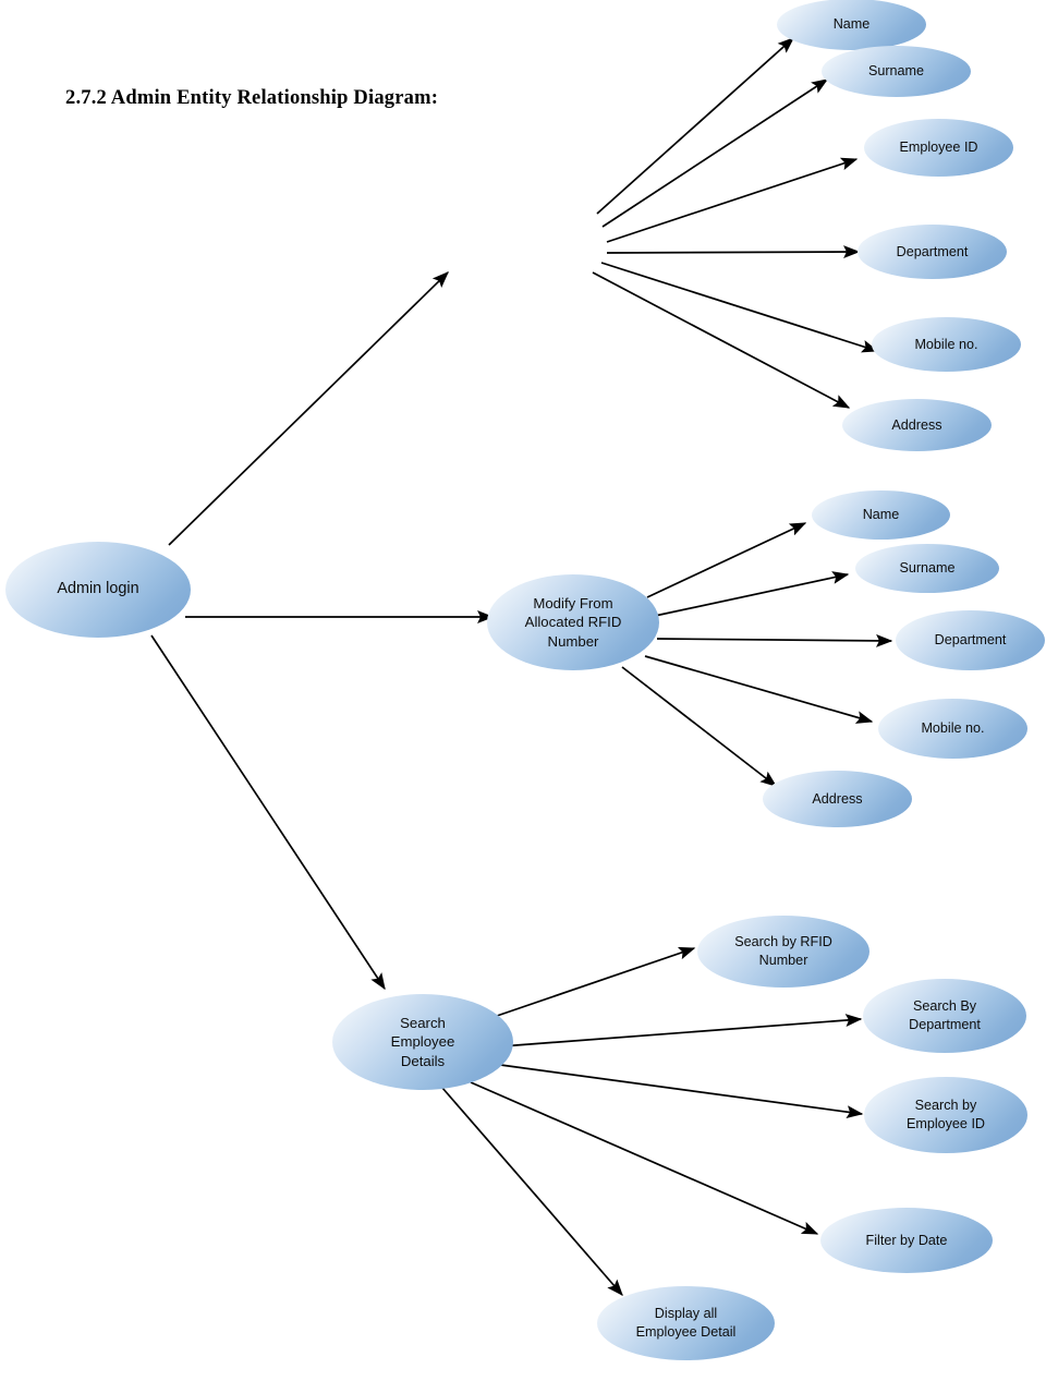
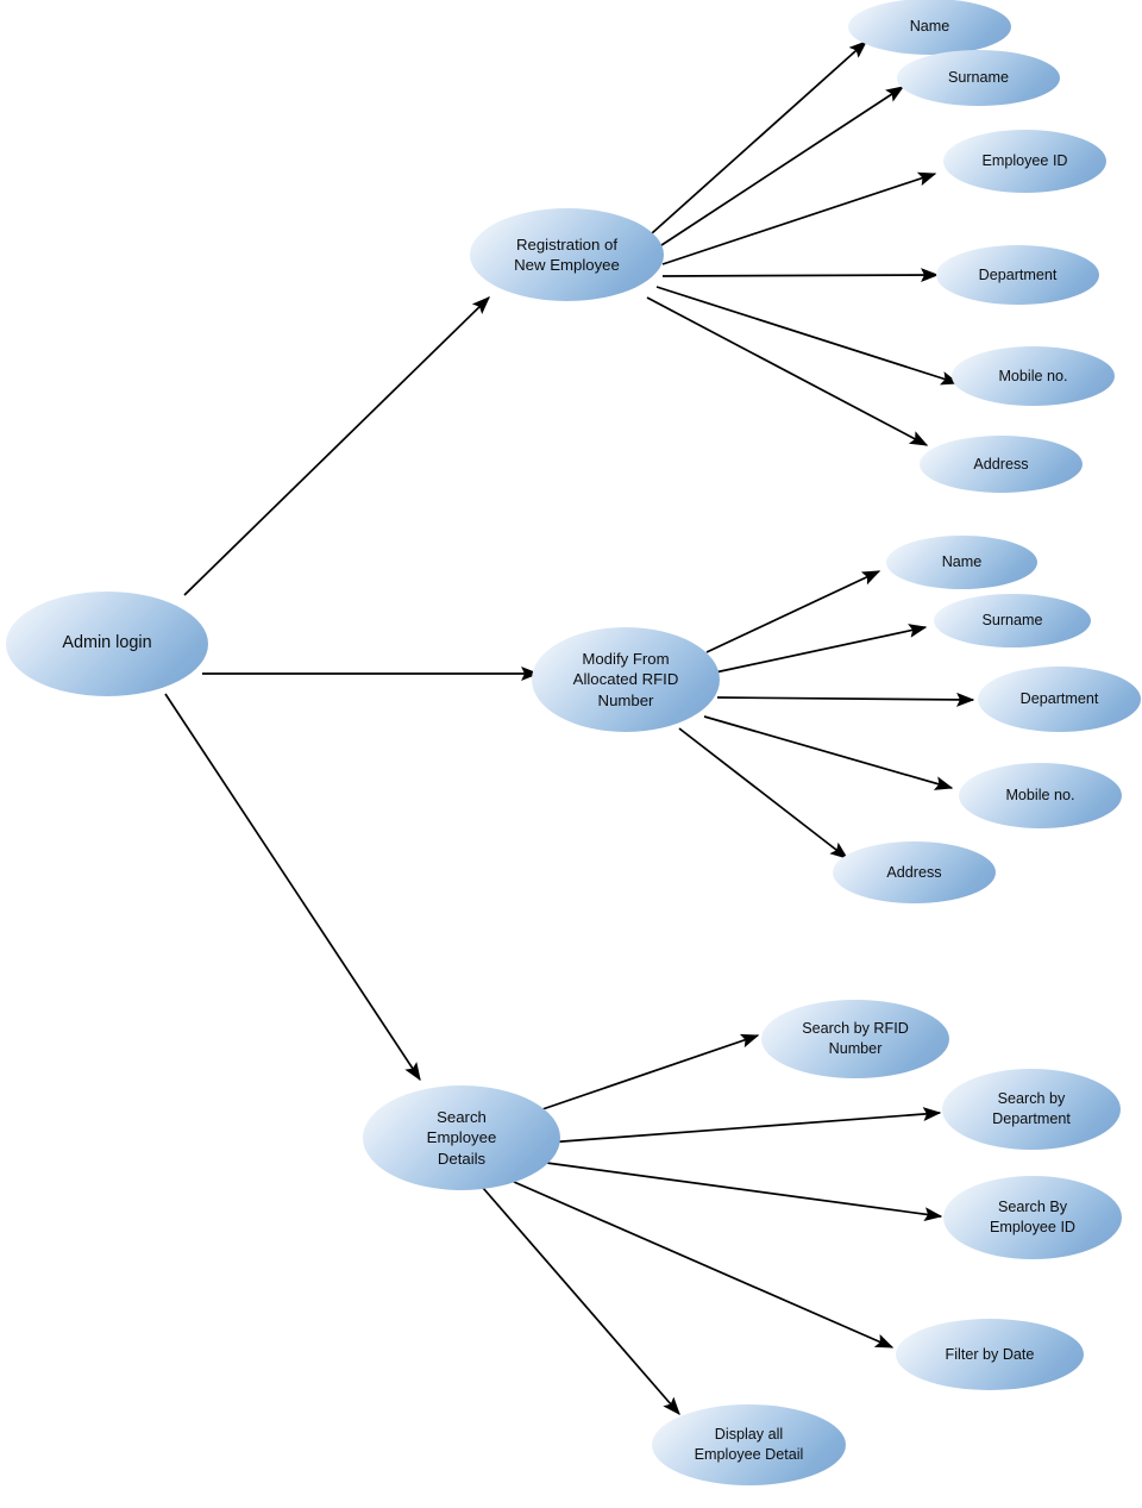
- 2.7.2 Admin Entity Relationship Diagram:
  Admin login
+ Registration of
+ New Employee
  Modify From
  Allocated RFID
  Number
  Search
  Employee
  Details
  Name
  Surname
  Employee ID
  Department
  Mobile no.
  Address
  Name
  Surname
  Department
  Mobile no.
  Address
  Search by RFID
  Number
- Search By
+ Search by
  Department
- Search by
+ Search By
  Employee ID
  Filter by Date
  Display all
  Employee Detail
